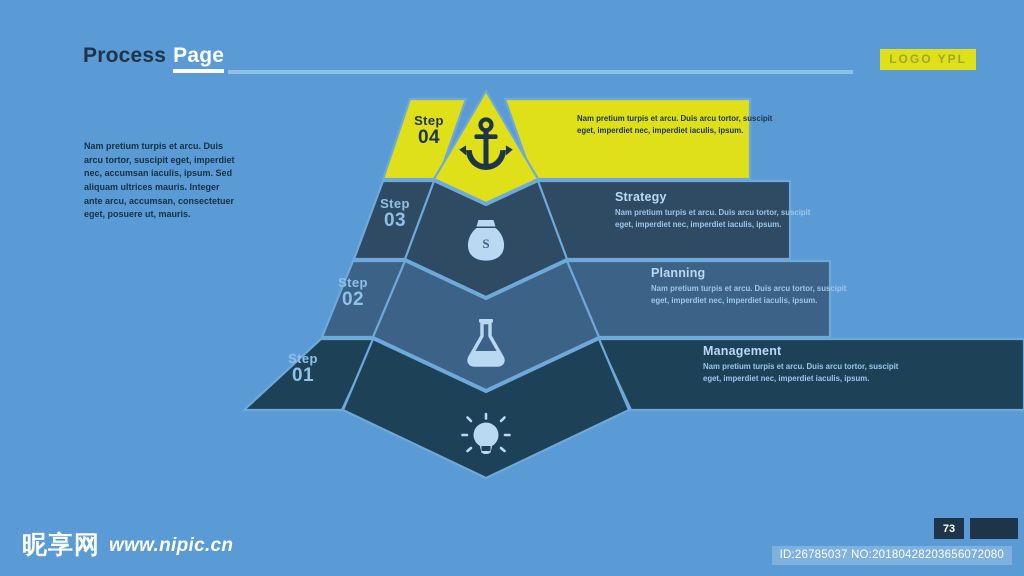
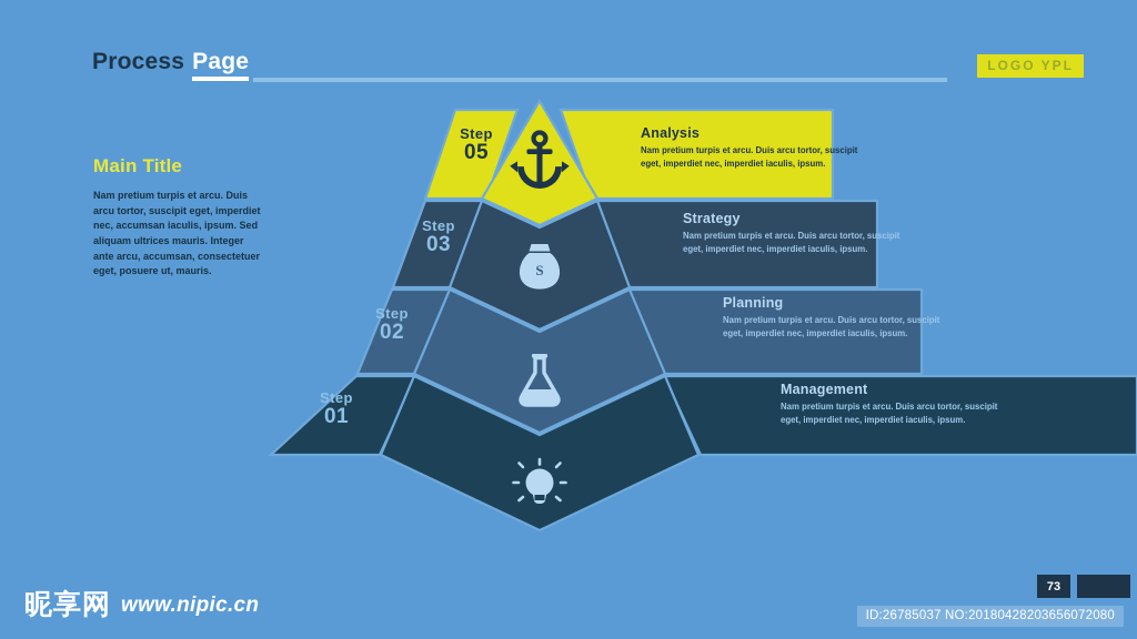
  Process
  Page
  LOGO YPL
+ Main Title
  Nam pretium turpis et arcu. Duis arcu tortor, suscipit eget, imperdiet nec, accumsan iaculis, ipsum. Sed aliquam ultrices mauris. Integer ante arcu, accumsan, consectetuer eget, posuere ut, mauris.
  S
  Step
- 04
+ 05
  Step
  03
  Step
  02
  Step
  01
+ Analysis
  Nam pretium turpis et arcu. Duis arcu tortor, suscipit eget, imperdiet nec, imperdiet iaculis, ipsum.
  Strategy
  Nam pretium turpis et arcu. Duis arcu tortor, suscipit eget, imperdiet nec, imperdiet iaculis, ipsum.
  Planning
  Nam pretium turpis et arcu. Duis arcu tortor, suscipit eget, imperdiet nec, imperdiet iaculis, ipsum.
  Management
  Nam pretium turpis et arcu. Duis arcu tortor, suscipit eget, imperdiet nec, imperdiet iaculis, ipsum.
  昵享网
  www.nipic.cn
  73
  ID:26785037 NO:20180428203656072080
